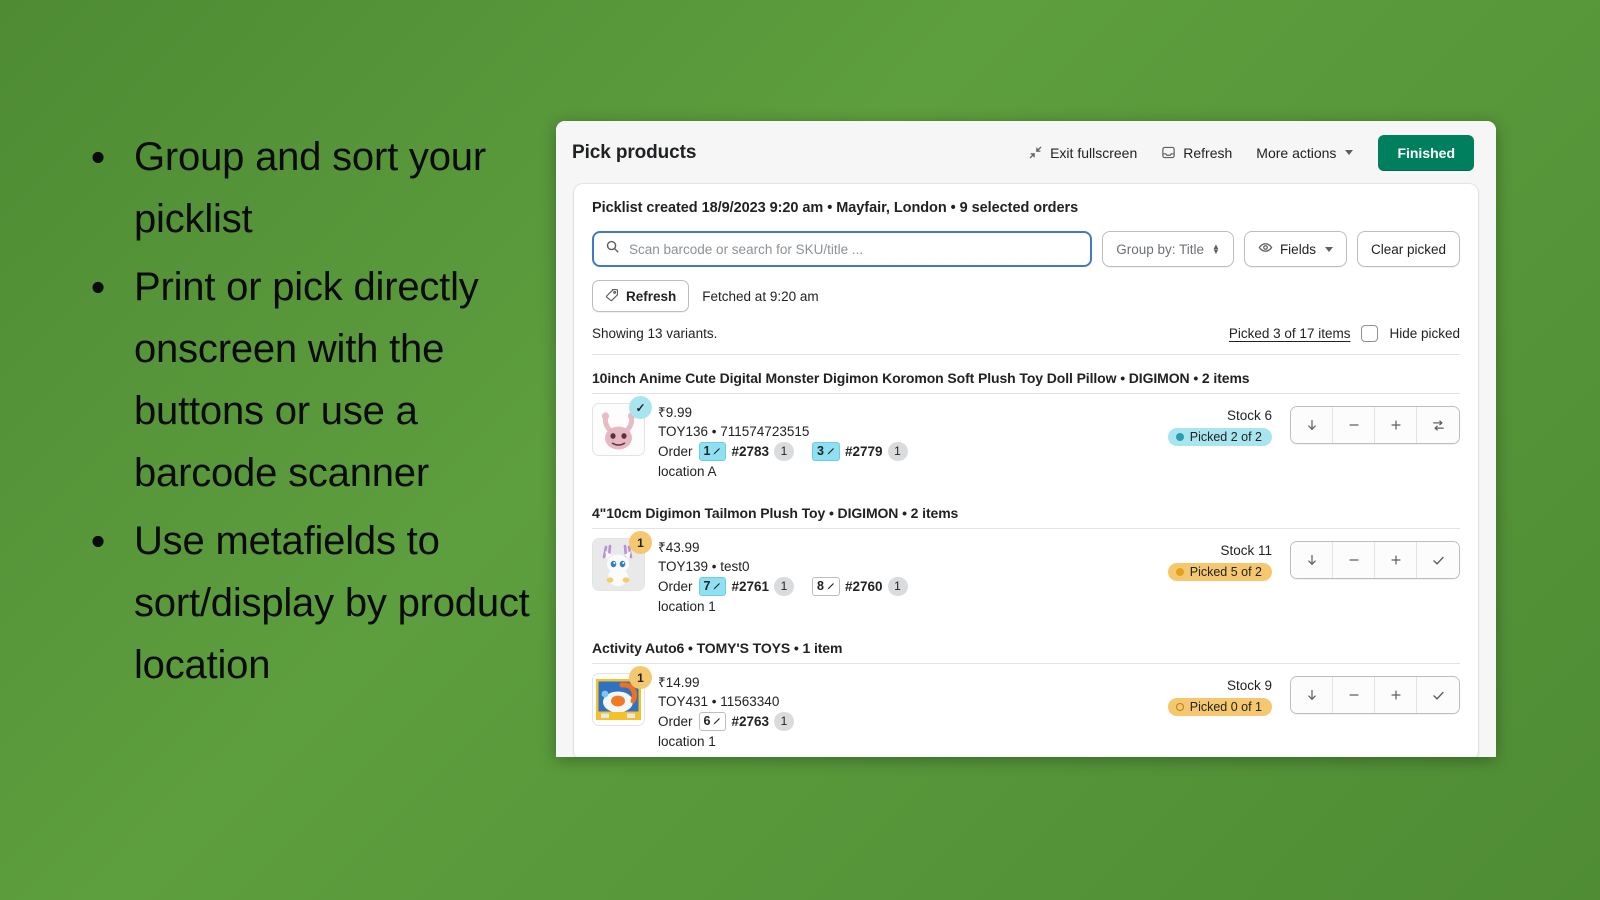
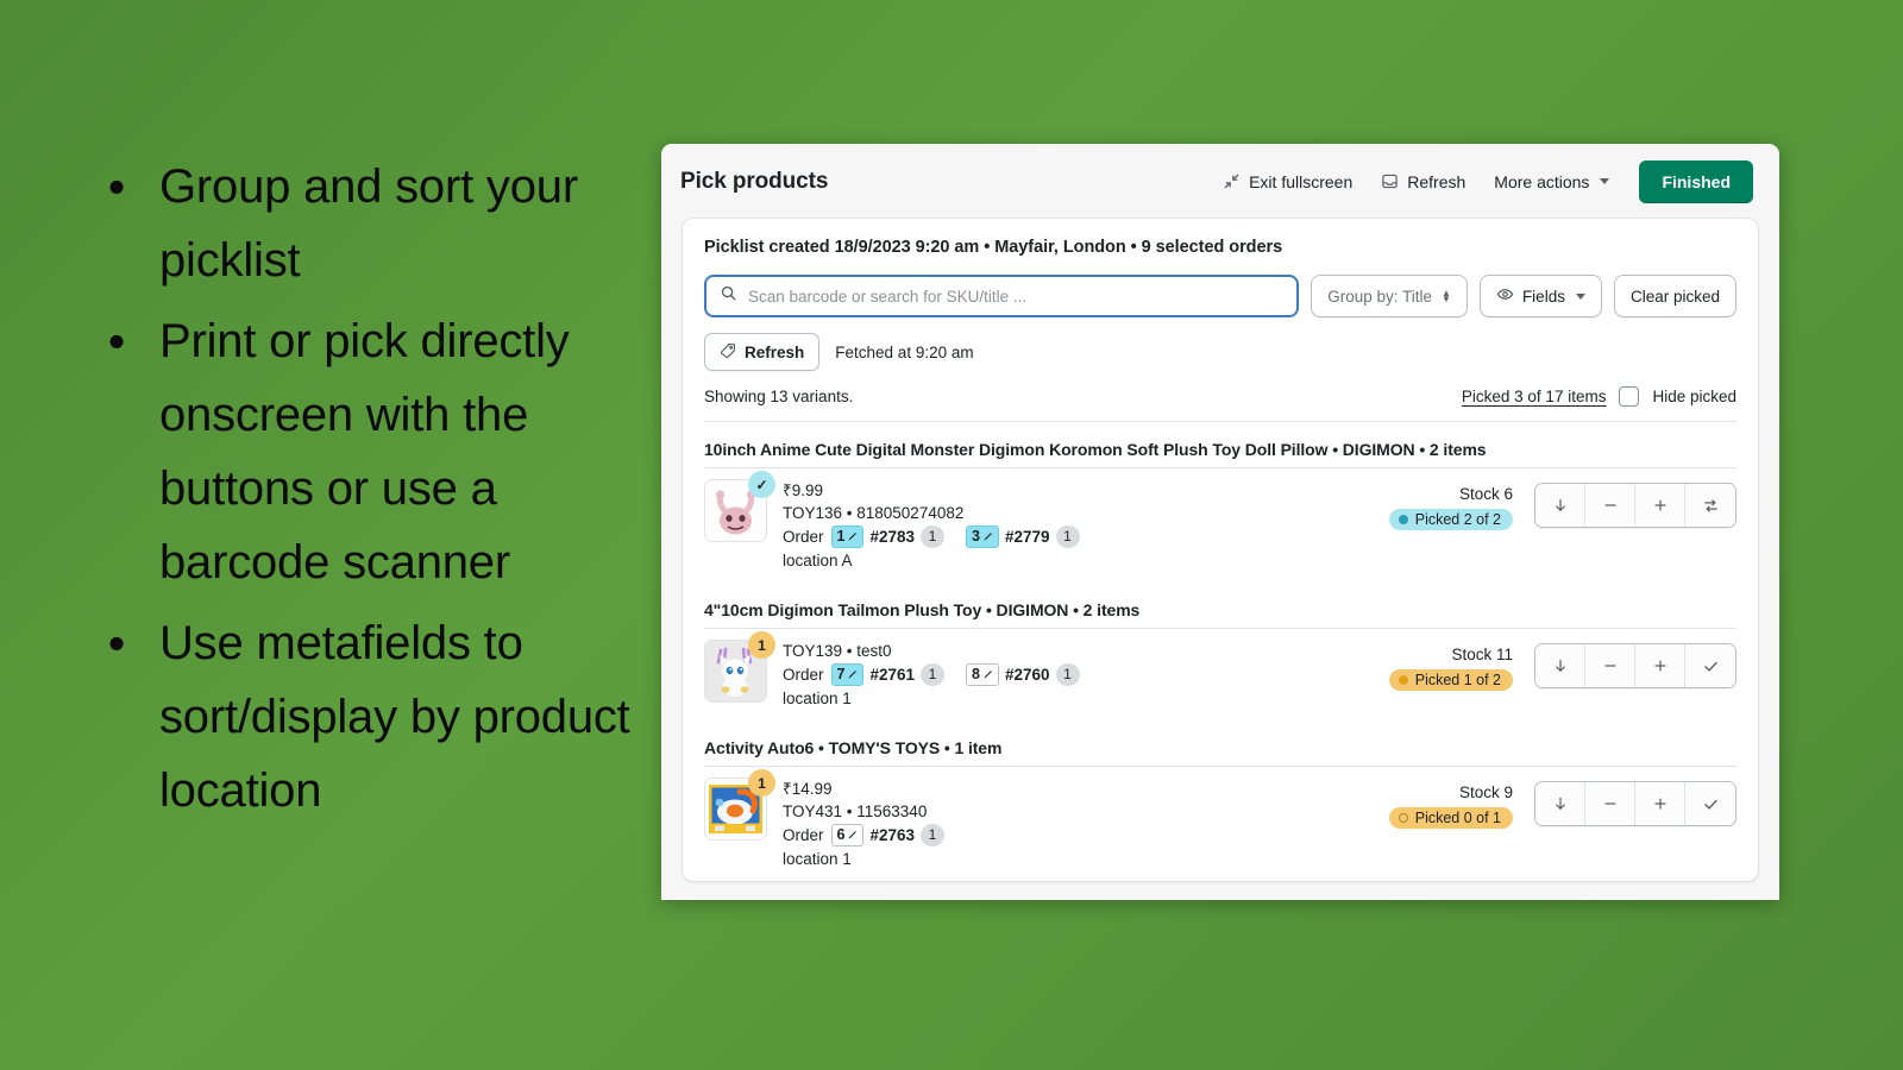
  •
  Group and sort your picklist
  •
  Print or pick directly onscreen with the buttons or use a barcode scanner
  •
  Use metafields to sort/display by product location
  Pick products
  Exit fullscreen
  Refresh
  More actions
  Finished
  Picklist created 18/9/2023 9:20 am • Mayfair, London • 9 selected orders
  Scan barcode or search for SKU/title ...
  Group by: Title
  ▲
  ▼
  Fields
  Clear picked
  Refresh
  Fetched at 9:20 am
  Showing 13 variants.
  Picked 3 of 17 items
  Hide picked
  10inch Anime Cute Digital Monster Digimon Koromon Soft Plush Toy Doll Pillow • DIGIMON • 2 items
  ✓
  ₹9.99
- TOY136 • 711574723515
+ TOY136 • 818050274082
  Order
  1
  #2783
  1
  3
  #2779
  1
  location A
  Stock 6
  Picked 2 of 2
  4"10cm Digimon Tailmon Plush Toy • DIGIMON • 2 items
  1
- ₹43.99
  TOY139 • test0
  Order
  7
  #2761
  1
  8
  #2760
  1
  location 1
  Stock 11
- Picked 5 of 2
+ Picked 1 of 2
  Activity Auto6 • TOMY'S TOYS • 1 item
  1
  ₹14.99
  TOY431 • 11563340
  Order
  6
  #2763
  1
  location 1
  Stock 9
  Picked 0 of 1
